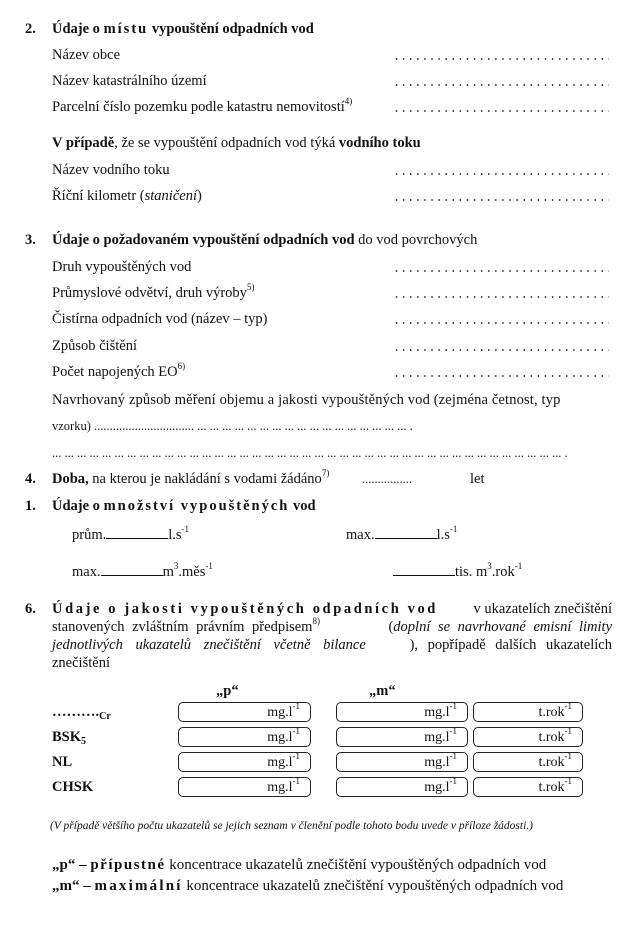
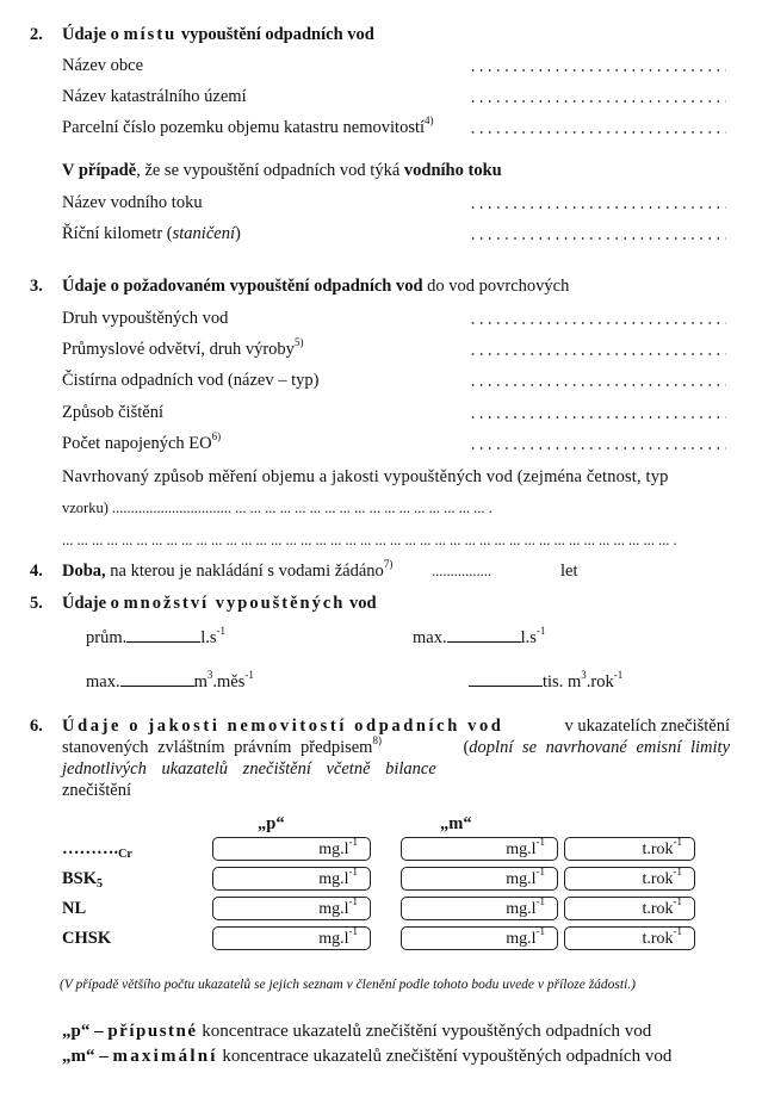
  2.
  Údaje o místu vypouštění odpadních vod
  Název obce
  Název katastrálního území
- Parcelní číslo pozemku podle katastru nemovitostí4)
+ Parcelní číslo pozemku objemu katastru nemovitostí4)
  V případě, že se vypouštění odpadních vod týká vodního toku
  Název vodního toku
  Říční kilometr (staničení)
  3.
  Údaje o požadovaném vypouštění odpadních vod do vod povrchových
  Druh vypouštěných vod
  Průmyslové odvětví, druh výroby5)
  Čistírna odpadních vod (název – typ)
  Způsob čištění
  Počet napojených EO6)
  Navrhovaný způsob měření objemu a jakosti vypouštěných vod (zejména četnost, typ
  vzorku) ................................ ... ... ... ... ... ... ... ... ... ... ... ... ... ... ... ... ... .
  ... ... ... ... ... ... ... ... ... ... ... ... ... ... ... ... ... ... ... ... ... ... ... ... ... ... ... ... ... ... ... ... ... ... ... ... ... ... ... ... ... .
  4.
  Doba, na kterou je nakládání s vodami žádáno7)
  ................
  let
- 1.
+ 5.
  Údaje o množství vypouštěných vod
  prům. l.s-1
  max. l.s-1
  max. m3.měs-1
  tis. m3.rok-1
  6.
- Údaje o jakosti vypouštěných odpadních vod
+ Údaje o jakosti nemovitostí odpadních vod
  v ukazatelích znečištění
  stanovených zvláštním právním předpisem8)
  (doplní se navrhované emisní limity
  jednotlivých ukazatelů znečištění včetně bilance
- ), popřípadě dalších ukazatelích
  znečištění
  „p“
  „m“
  ……….Cr
  mg.l-1
  mg.l-1
  t.rok-1
  BSK5
  mg.l-1
  mg.l-1
  t.rok-1
  NL
  mg.l-1
  mg.l-1
  t.rok-1
  CHSK
  mg.l-1
  mg.l-1
  t.rok-1
  (V případě většího počtu ukazatelů se jejich seznam v členění podle tohoto bodu uvede v příloze žádosti.)
  „p“ – přípustné koncentrace ukazatelů znečištění vypouštěných odpadních vod
  „m“ – maximální koncentrace ukazatelů znečištění vypouštěných odpadních vod
